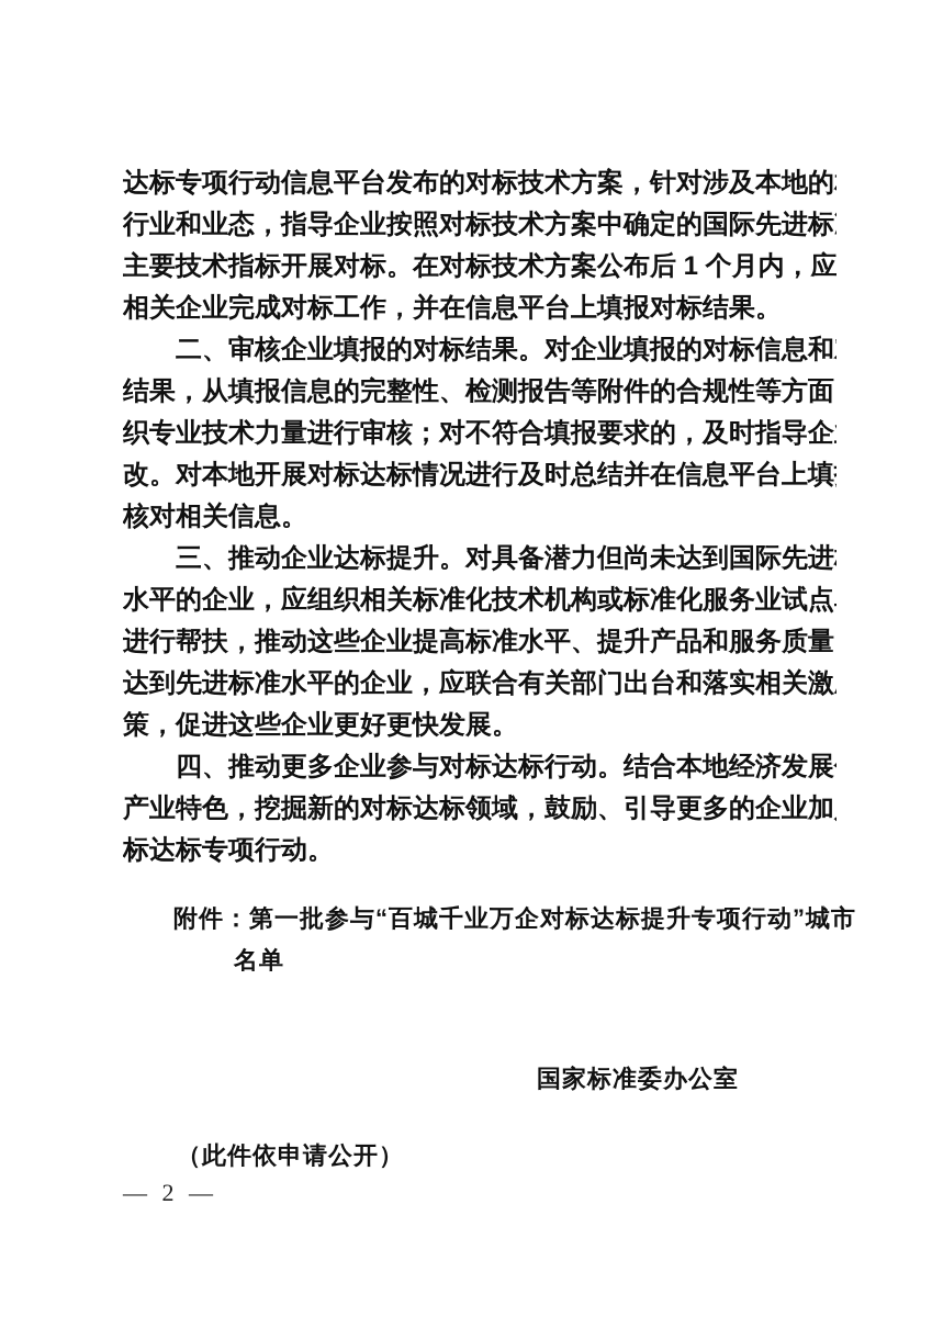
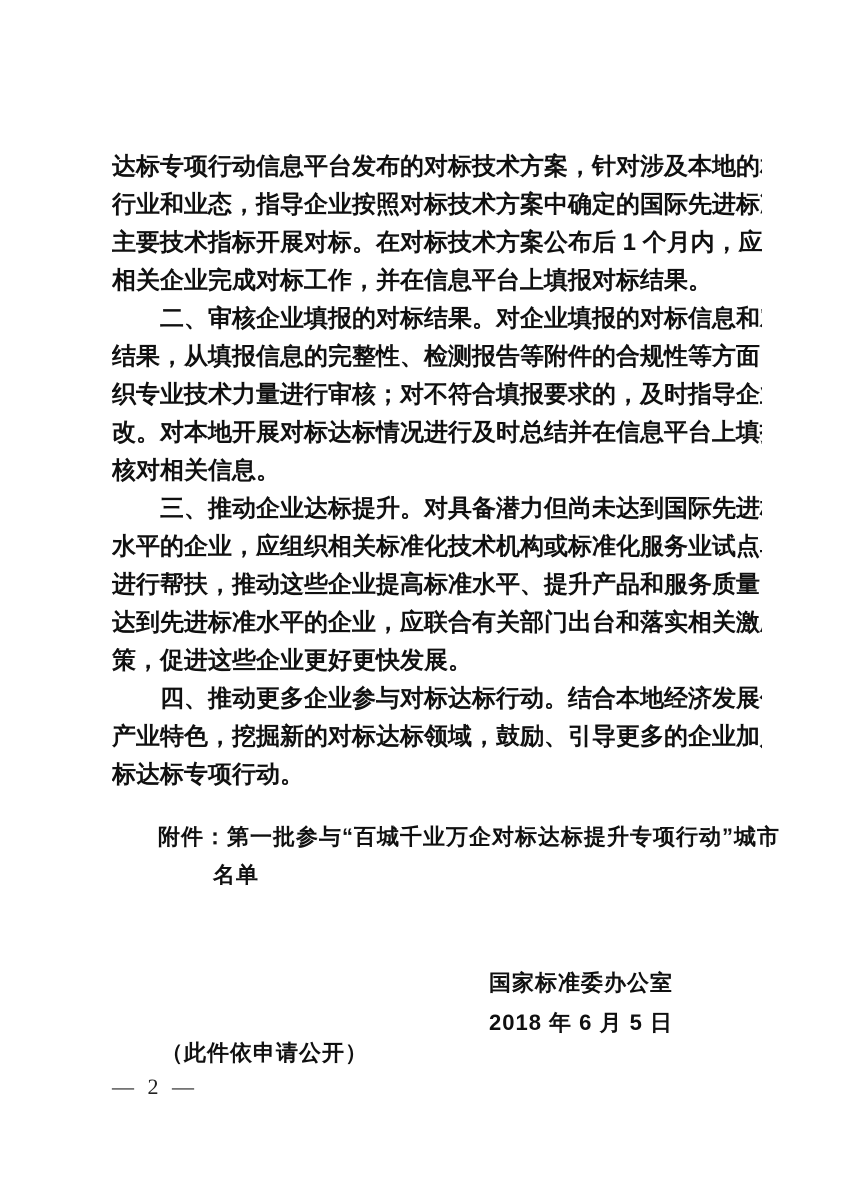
  达标专项行动信息平台发布的对标技术方案，针对涉及本地的
  行业和业态，指导企业按照对标技术方案中确定的国际先进标
  主要技术指标开展对标。在对标技术方案公布后 1 个月内，应
  相关企业完成对标工作，并在信息平台上填报对标结果。
  二、审核企业填报的对标结果。对企业填报的对标信息和
  结果，从填报信息的完整性、检测报告等附件的合规性等方面
  织专业技术力量进行审核；对不符合填报要求的，及时指导企
  改。对本地开展对标达标情况进行及时总结并在信息平台上填
  核对相关信息。
  三、推动企业达标提升。对具备潜力但尚未达到国际先进
  水平的企业，应组织相关标准化技术机构或标准化服务业试点
  进行帮扶，推动这些企业提高标准水平、提升产品和服务质量
  达到先进标准水平的企业，应联合有关部门出台和落实相关激
  策，促进这些企业更好更快发展。
  四、推动更多企业参与对标达标行动。结合本地经济发展
  产业特色，挖掘新的对标达标领域，鼓励、引导更多的企业加
  标达标专项行动。
  附件：第一批参与“百城千业万企对标达标提升专项行动”城市
  名单
  国家标准委办公室
+ 2018 年 6 月 5 日
  （此件依申请公开）
  — 2 —
